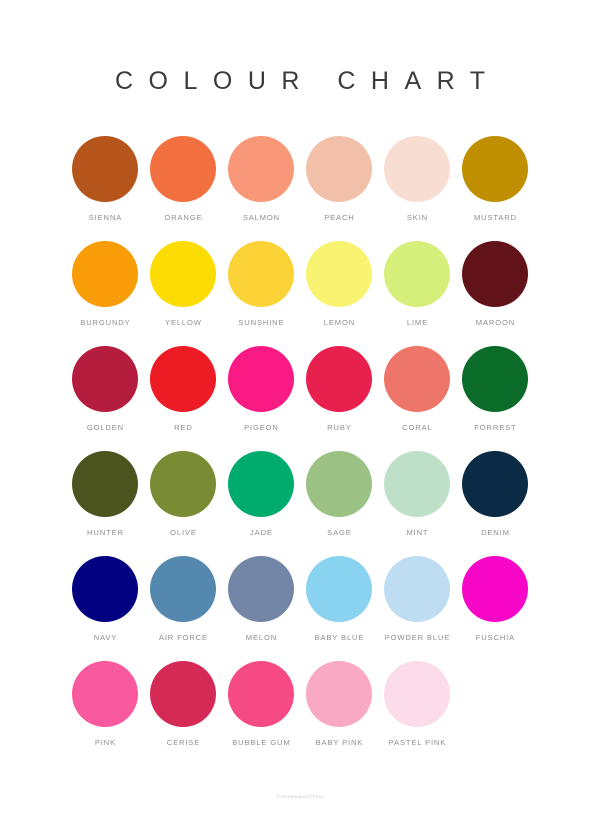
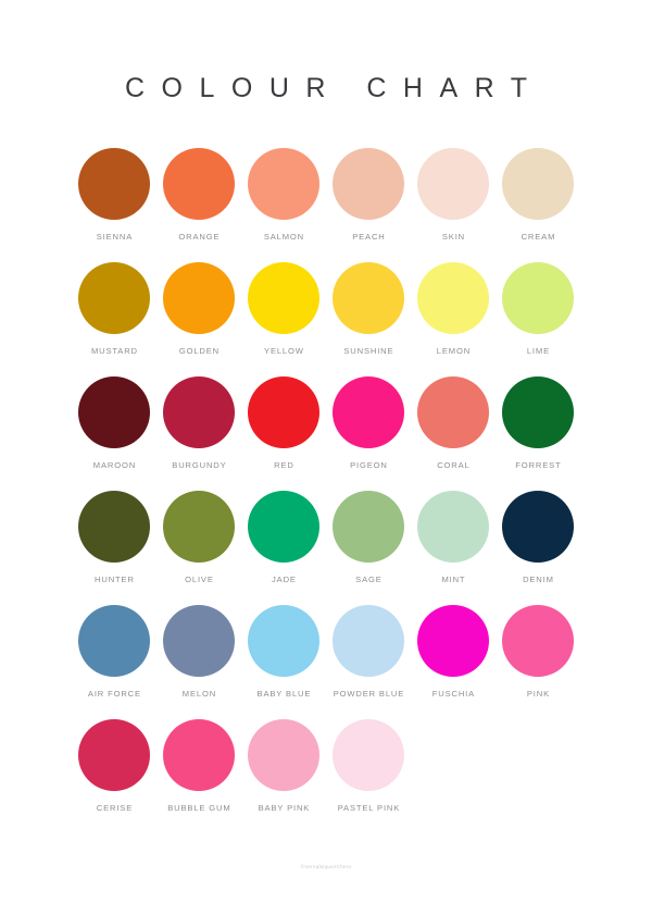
  COLOUR CHART
  SIENNA
  ORANGE
  SALMON
  PEACH
  SKIN
+ CREAM
  MUSTARD
- BURGUNDY
+ GOLDEN
  YELLOW
  SUNSHINE
  LEMON
  LIME
  MAROON
- GOLDEN
+ BURGUNDY
  RED
  PIGEON
- RUBY
  CORAL
  FORREST
  HUNTER
  OLIVE
  JADE
  SAGE
  MINT
  DENIM
- NAVY
  AIR FORCE
  MELON
  BABY BLUE
  POWDER BLUE
  FUSCHIA
  PINK
  CERISE
  BUBBLE GUM
  BABY PINK
  PASTEL PINK
